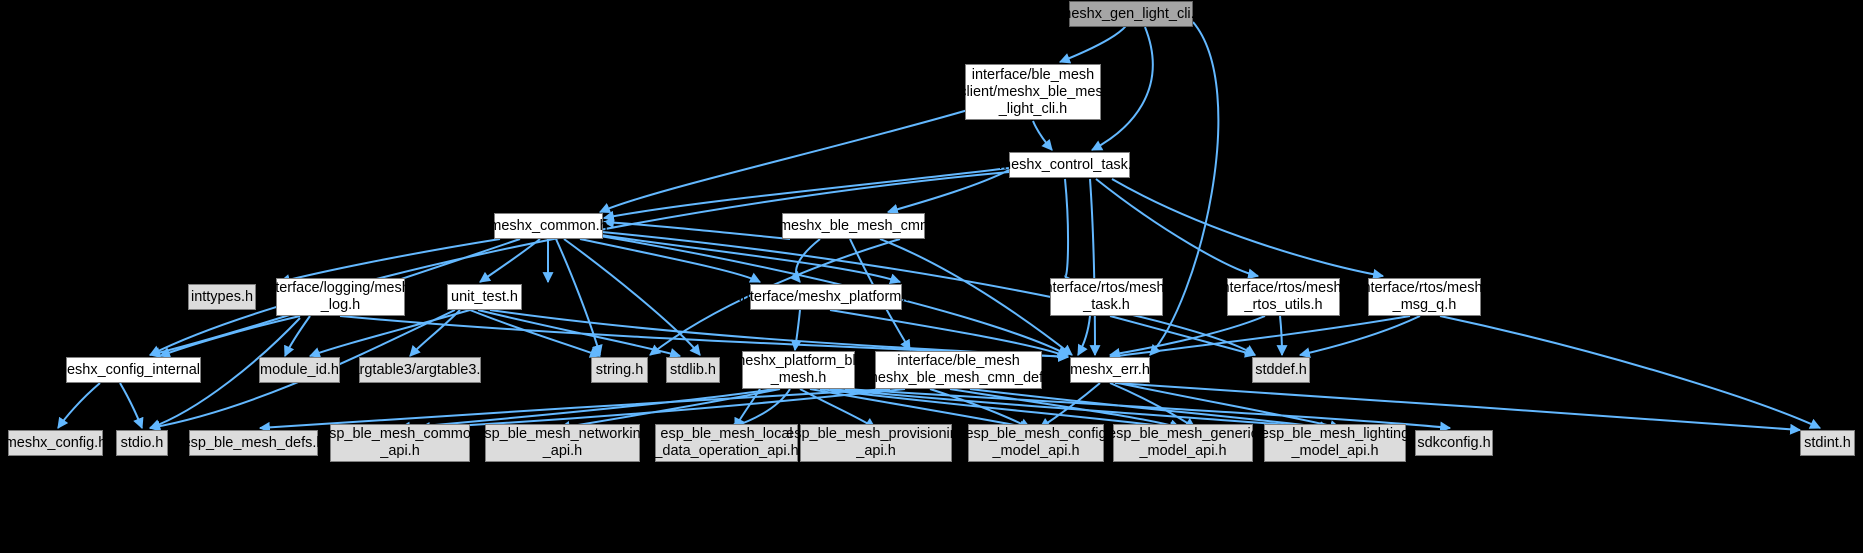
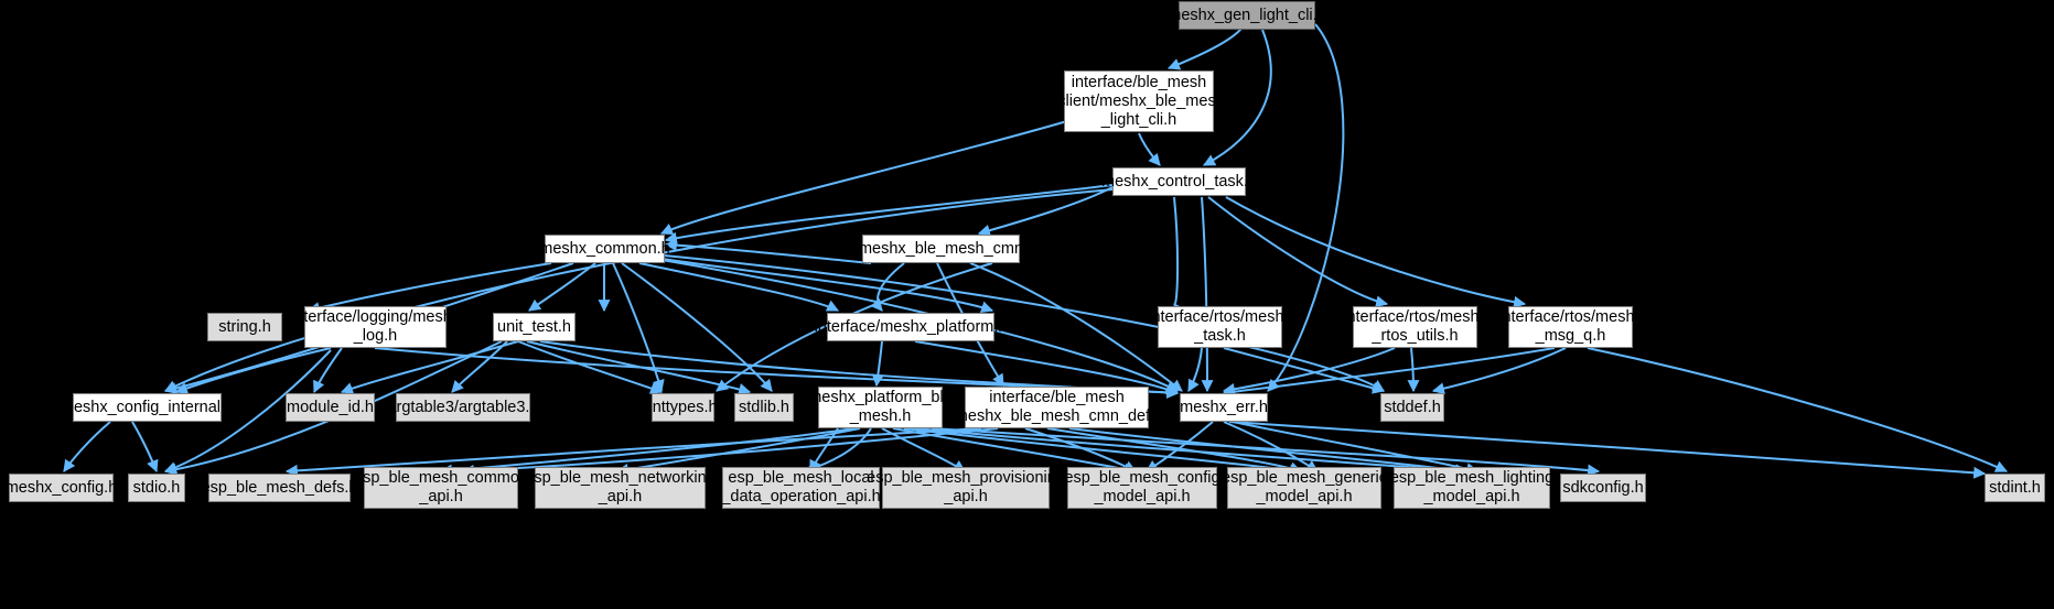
  meshx_gen_light_cli.h
  interface/ble_mesh
  /client/meshx_ble_mesh
  _light_cli.h
  meshx_control_task.h
  meshx_common.h
  ../meshx_ble_mesh_cmn.h
- inttypes.h
+ string.h
  interface/logging/meshx
  _log.h
  unit_test.h
  interface/meshx_platform.h
  interface/rtos/meshx
  _task.h
  interface/rtos/meshx
  _rtos_utils.h
  interface/rtos/meshx
  _msg_q.h
  meshx_config_internal.h
  module_id.h
  argtable3/argtable3.h
- string.h
+ inttypes.h
  stdlib.h
  meshx_platform_ble
  _mesh.h
  interface/ble_mesh
  /meshx_ble_mesh_cmn_def.h
  meshx_err.h
  stddef.h
  meshx_config.h
  stdio.h
  esp_ble_mesh_defs.h
  esp_ble_mesh_common
  _api.h
  esp_ble_mesh_networking
  _api.h
  esp_ble_mesh_local
  _data_operation_api.h
  esp_ble_mesh_provisioning
  _api.h
  esp_ble_mesh_config
  _model_api.h
  esp_ble_mesh_generic
  _model_api.h
  esp_ble_mesh_lighting
  _model_api.h
  sdkconfig.h
  stdint.h
